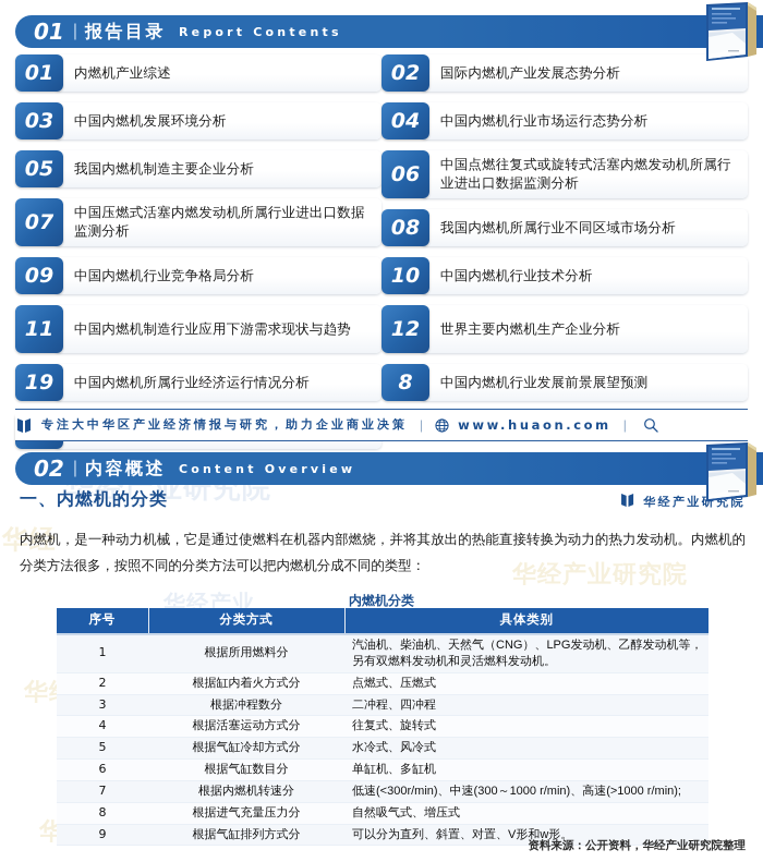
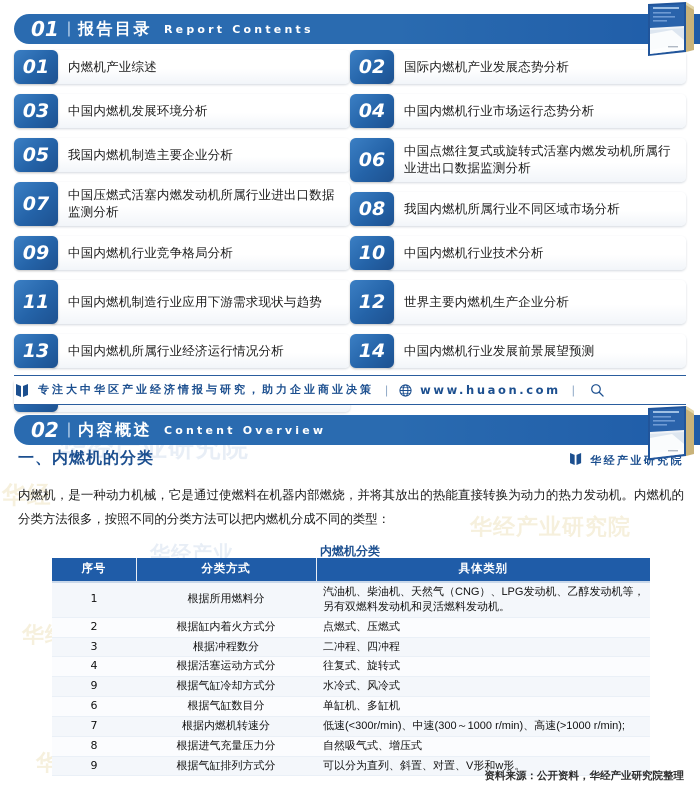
  华经产业研究院
  华经
  华经产业研究院
  华经
  华经产业研究院
  华经产业研究院
  华经产业
  01
  |
  报告目录
  Report Contents
  01
  内燃机产业综述
  03
  中国内燃机发展环境分析
  05
  我国内燃机制造主要企业分析
  07
  中国压燃式活塞内燃发动机所属行业进出口数据监测分析
  09
  中国内燃机行业竞争格局分析
  11
  中国内燃机制造行业应用下游需求现状与趋势
- 19
+ 13
  中国内燃机所属行业经济运行情况分析
  02
  国际内燃机产业发展态势分析
  04
  中国内燃机行业市场运行态势分析
  06
  中国点燃往复式或旋转式活塞内燃发动机所属行业进出口数据监测分析
  08
  我国内燃机所属行业不同区域市场分析
  10
  中国内燃机行业技术分析
  12
  世界主要内燃机生产企业分析
- 8
+ 14
  中国内燃机行业发展前景展望预测
  专注大中华区产业经济情报与研究，助力企业商业决策
  |
  www.huaon.com
  |
  02
  |
  内容概述
  Content Overview
  一、内燃机的分类
  华经产业研究院
  内燃机，是一种动力机械，它是通过使燃料在机器内部燃烧，并将其放出的热能直接转换为动力的热力发动机。内燃机的分类方法很多，按照不同的分类方法可以把内燃机分成不同的类型：
  内燃机分类
  序号	分类方式	具体类别
  1	根据所用燃料分	汽油机、柴油机、天然气（CNG）、LPG发动机、乙醇发动机等，另有双燃料发动机和灵活燃料发动机。
  2	根据缸内着火方式分	点燃式、压燃式
  3	根据冲程数分	二冲程、四冲程
  4	根据活塞运动方式分	往复式、旋转式
- 5	根据气缸冷却方式分	水冷式、风冷式
+ 9	根据气缸冷却方式分	水冷式、风冷式
  6	根据气缸数目分	单缸机、多缸机
  7	根据内燃机转速分	低速(<300r/min)、中速(300～1000 r/min)、高速(>1000 r/min);
  8	根据进气充量压力分	自然吸气式、增压式
  9	根据气缸排列方式分	可以分为直列、斜置、对置、V形和w形。
  资料来源：公开资料，华经产业研究院整理
